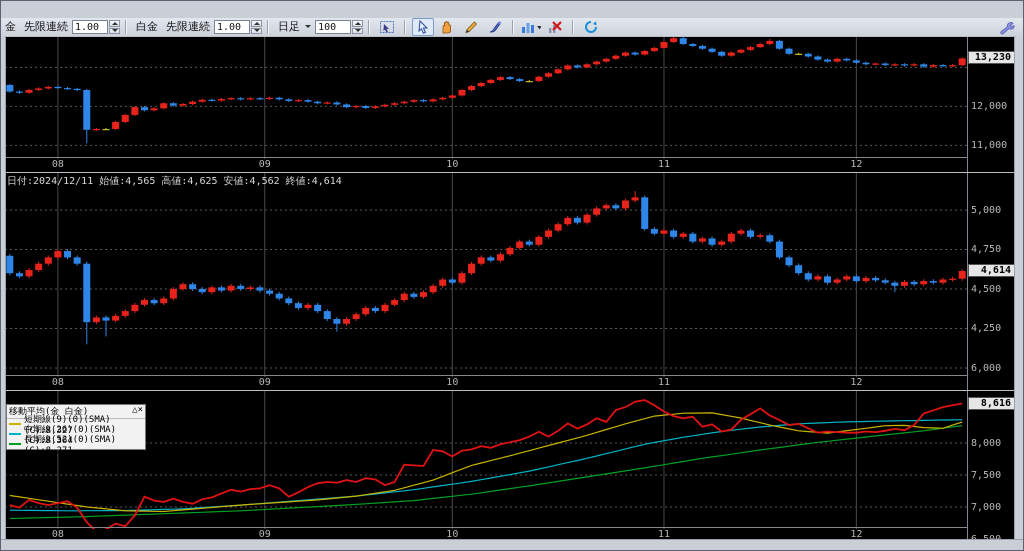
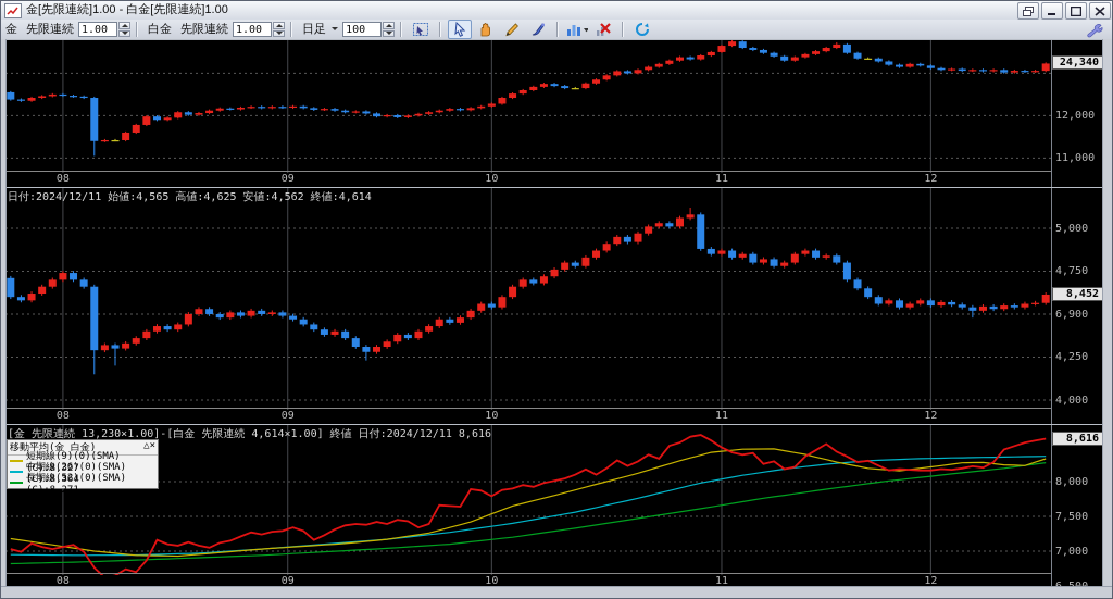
+ 金[先限連続]1.00 - 白金[先限連続]1.00
  金
  先限連続
  1.00
  白金
  先限連続
  1.00
  日足
  100
  08
  09
  10
  11
  12
- 13,230
+ 24,340
  12,000
  11,000
  日付:2024/12/11 始値:4,565 高値:4,625 安値:4,562 終値:4,614
  08
  09
  10
  11
  12
- 4,614
+ 8,452
  5,000
  4,750
- 4,500
+ 6,900
  4,250
- 6,000
+ 4,000
+ [金 先限連続 13,230×1.00]-[白金 先限連続 4,614×1.00] 終値 日付:2024/12/11 8,616
  移動平均(金 白金)
  △×
  短期線(9)(0)(SMA)(C):8,327
  中期線(26)(0)(SMA)(C):8,364
  長期線(52)(0)(SMA)(C):8,271
  08
  09
  10
  11
  12
  8,616
  8,000
  7,500
  7,000
